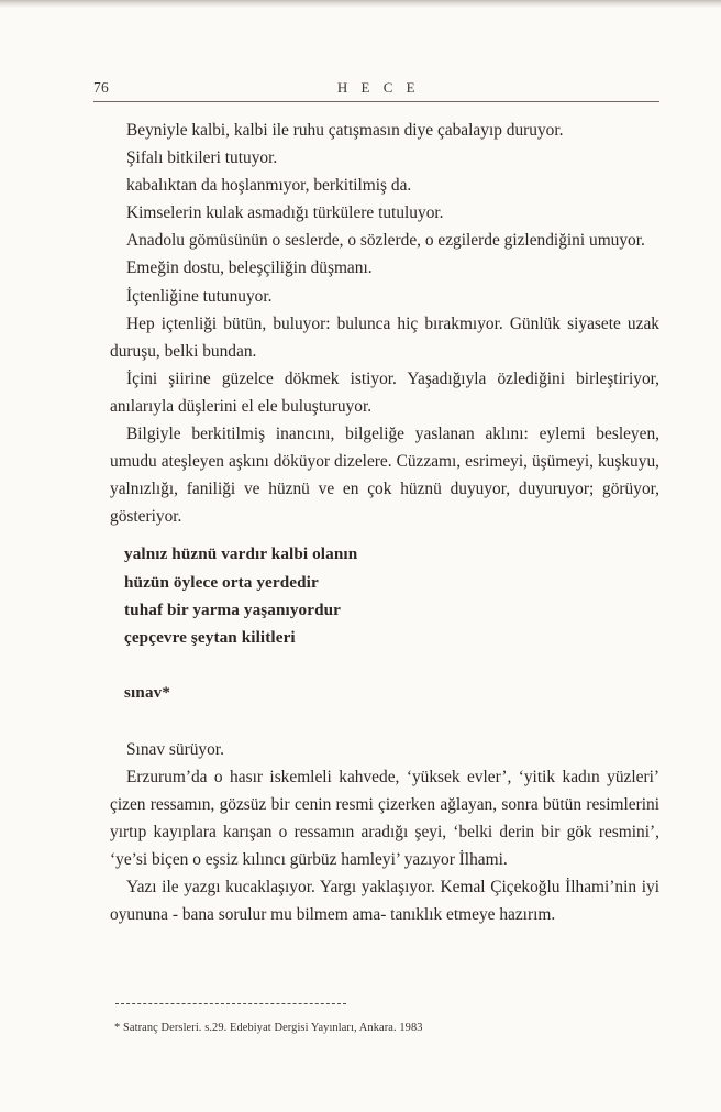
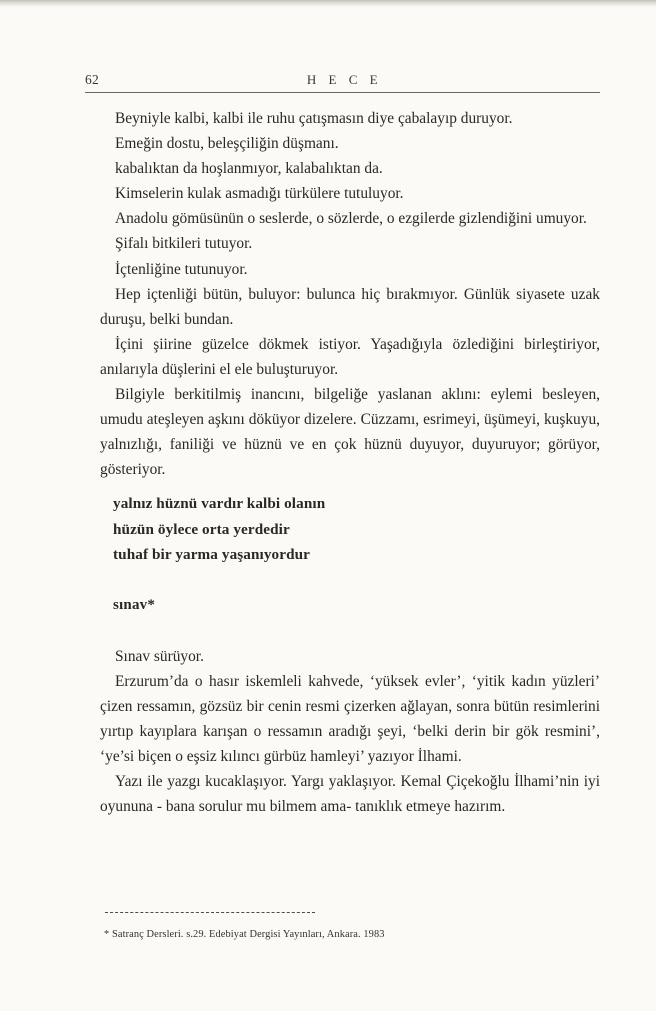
- 76
+ 62
  H E C E
  Beyniyle kalbi, kalbi ile ruhu çatışmasın diye çabalayıp duruyor.
- Şifalı bitkileri tutuyor.
+ Emeğin dostu, beleşçiliğin düşmanı.
- kabalıktan da hoşlanmıyor, berkitilmiş da.
+ kabalıktan da hoşlanmıyor, kalabalıktan da.
  Kimselerin kulak asmadığı türkülere tutuluyor.
  Anadolu gömüsünün o seslerde, o sözlerde, o ezgilerde gizlendiğini umuyor.
- Emeğin dostu, beleşçiliğin düşmanı.
+ Şifalı bitkileri tutuyor.
  İçtenliğine tutunuyor.
  Hep içtenliği bütün, buluyor: bulunca hiç bırakmıyor. Günlük siyasete uzak duruşu, belki bundan.
  İçini şiirine güzelce dökmek istiyor. Yaşadığıyla özlediğini birleştiriyor, anılarıyla düşlerini el ele buluşturuyor.
  Bilgiyle berkitilmiş inancını, bilgeliğe yaslanan aklını: eylemi besleyen, umudu ateşleyen aşkını döküyor dizelere. Cüzzamı, esrimeyi, üşümeyi, kuşkuyu, yalnızlığı, faniliği ve hüznü ve en çok hüznü duyuyor, duyuruyor; görüyor, gösteriyor.
  yalnız hüznü vardır kalbi olanın
  hüzün öylece orta yerdedir
  tuhaf bir yarma yaşanıyordur
- çepçevre şeytan kilitleri
  sınav*
  Sınav sürüyor.
  Erzurum’da o hasır iskemleli kahvede, ‘yüksek evler’, ‘yitik kadın yüzleri’ çizen ressamın, gözsüz bir cenin resmi çizerken ağlayan, sonra bütün resimlerini yırtıp kayıplara karışan o ressamın aradığı şeyi, ‘belki derin bir gök resmini’, ‘ye’si biçen o eşsiz kılıncı gürbüz hamleyi’ yazıyor İlhami.
  Yazı ile yazgı kucaklaşıyor. Yargı yaklaşıyor. Kemal Çiçekoğlu İlhami’nin iyi oyununa - bana sorulur mu bilmem ama- tanıklık etmeye hazırım.
  * Satranç Dersleri. s.29. Edebiyat Dergisi Yayınları, Ankara. 1983
